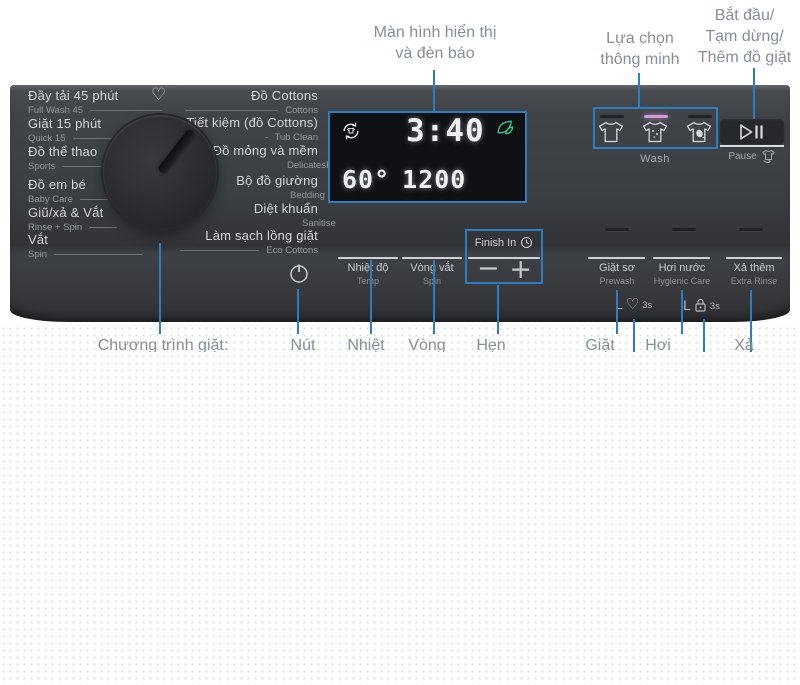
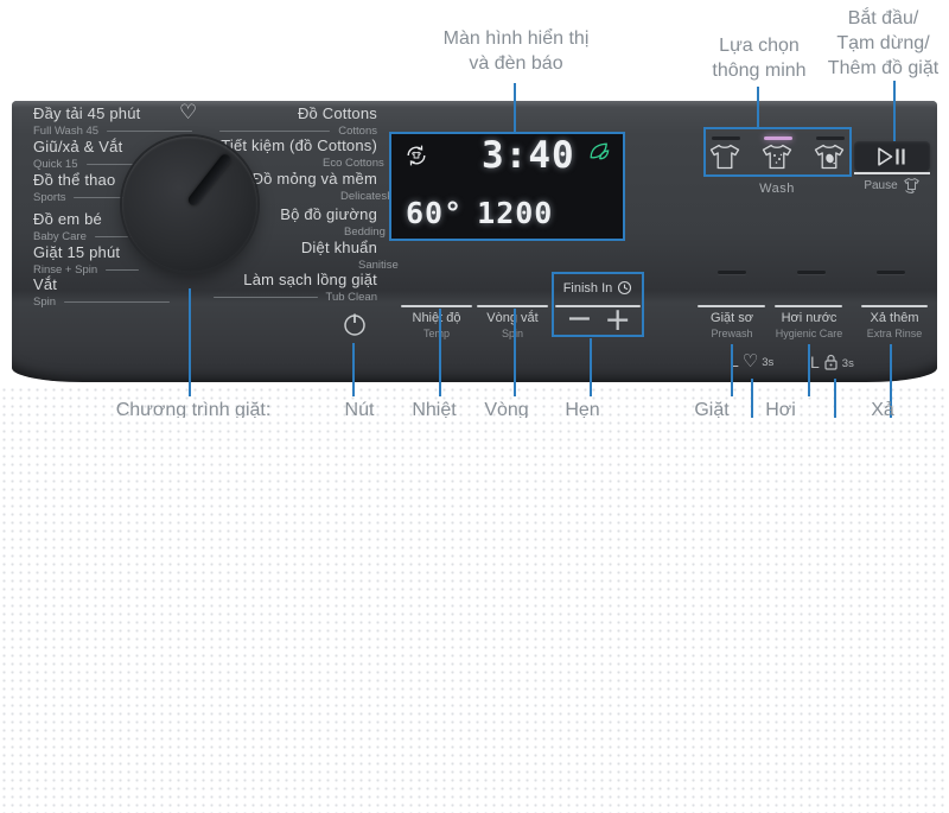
  Màn hình hiển thị
  và đèn báo
  Lựa chọn
  thông minh
  Bắt đầu/
  Tạm dừng/
  Thêm đồ giặt
  ♡
  Đầy tải 45 phút
  Full Wash 45
- Giặt 15 phút
+ Giũ/xả & Vắt
  Quick 15
  Đồ thể thao
  Sports
  Đồ em bé
  Baby Care
- Giũ/xả & Vắt
+ Giặt 15 phút
  Rinse + Spin
  Vắt
  Spin
  Đồ Cottons
  Cottons
  Tiết kiệm (đồ Cottons)
- Tub Clean
+ Eco Cottons
  Đồ mỏng và mềm
  Bộ đồ giường
  Bedding
  Diệt khuẩn
  Sanitise
  Làm sạch lồng giặt
- Eco Cottons
+ Tub Clean
  3:40
  60°
  1200
  Wash
  Pause
  Nhiệ độ
  Tep
  Vòn vắt
  Spn
  Giặt sơ
  Prewash
  Hơi nước
  Hygienic Care
  Xả thêm
  Extra Rinse
  Finish In
  −
  +
  L
  ♡
  3s
  L
  3s
  Chương trình giặt:
  Nút
  Nhiệt
  Vòng
  Hẹn
  Giặt
  Hơi
  Xả
